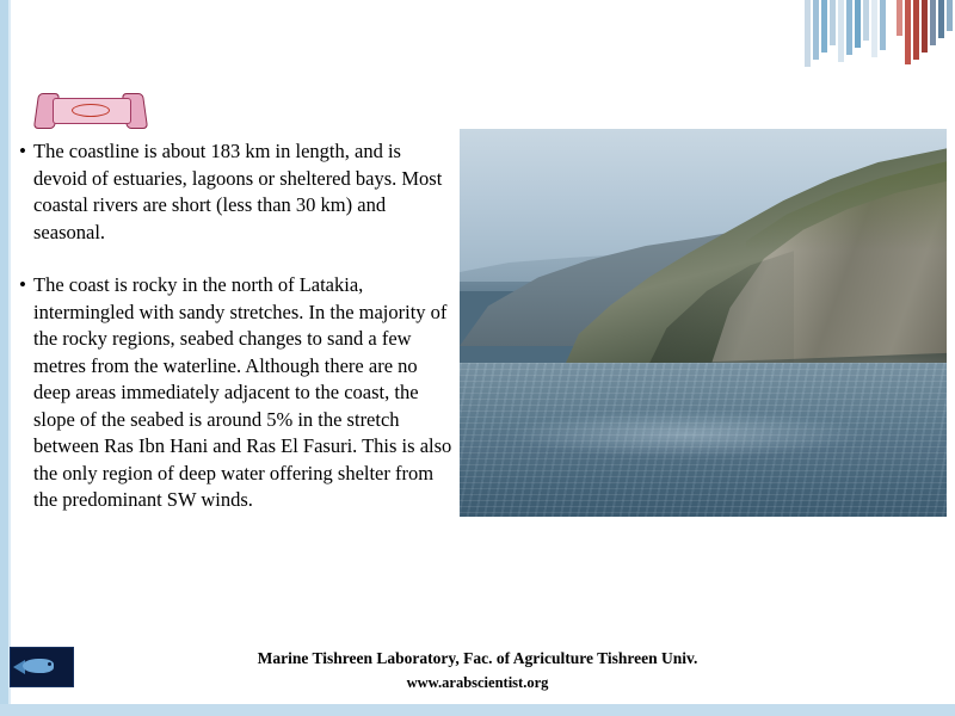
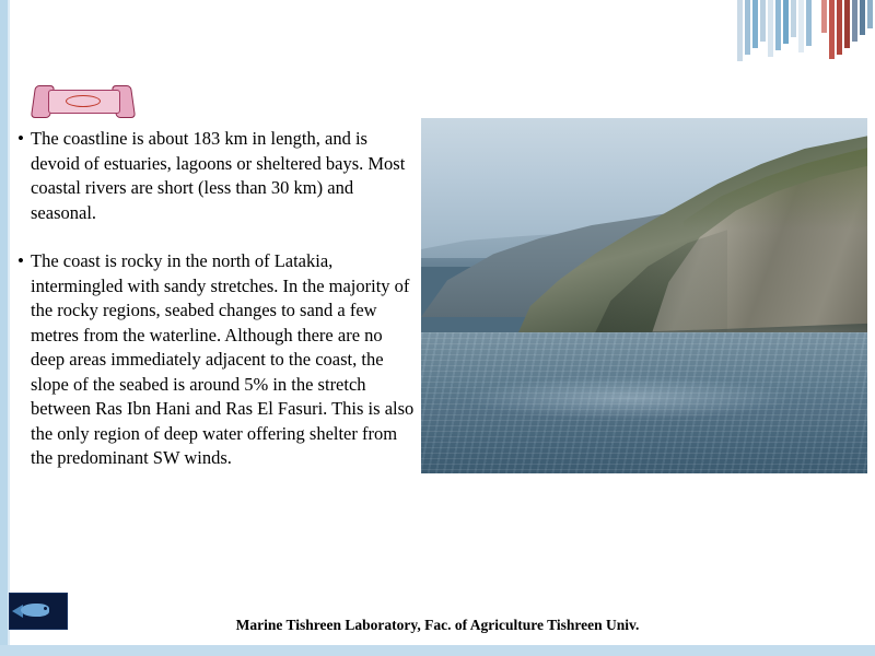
  •
  The coastline is about 183 km in length, and is devoid of estuaries, lagoons or sheltered bays. Most coastal rivers are short (less than 30 km) and seasonal.
  •
  The coast is rocky in the north of Latakia, intermingled with sandy stretches. In the majority of the rocky regions, seabed changes to sand a few metres from the waterline. Although there are no deep areas immediately adjacent to the coast, the slope of the seabed is around 5% in the stretch between Ras Ibn Hani and Ras El Fasuri. This is also the only region of deep water offering shelter from the predominant SW winds.
  Marine Tishreen Laboratory, Fac. of Agriculture Tishreen Univ.
- www.arabscientist.org
